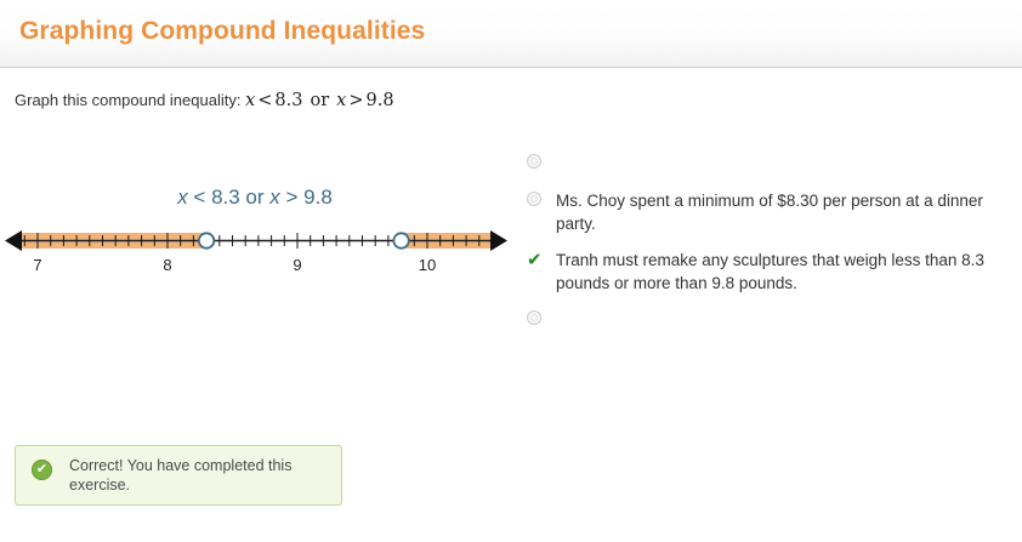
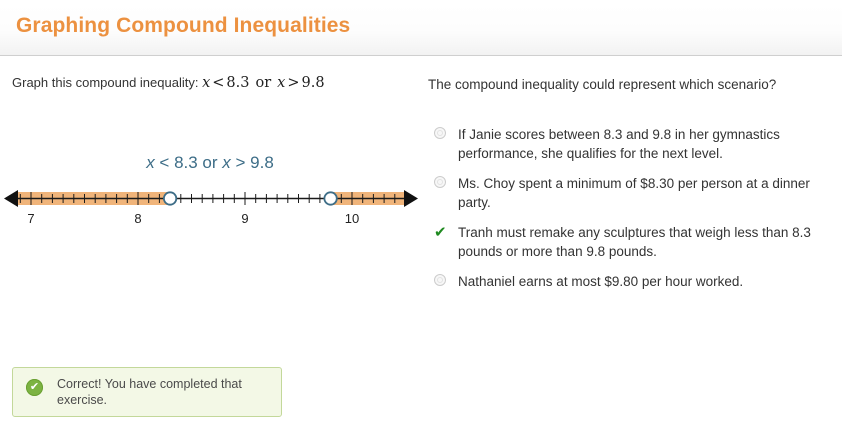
  Graphing Compound Inequalities
  Graph this compound inequality: x < 8.3 or x > 9.8
  x < 8.3 or x > 9.8
  7
  8
  9
  10
  ✔
- Correct! You have completed this exercise.
+ Correct! You have completed that exercise.
+ The compound inequality could represent which scenario?
+ If Janie scores between 8.3 and 9.8 in her gymnastics performance, she qualifies for the next level.
  Ms. Choy spent a minimum of $8.30 per person at a dinner party.
  ✔
  Tranh must remake any sculptures that weigh less than 8.3 pounds or more than 9.8 pounds.
+ Nathaniel earns at most $9.80 per hour worked.
